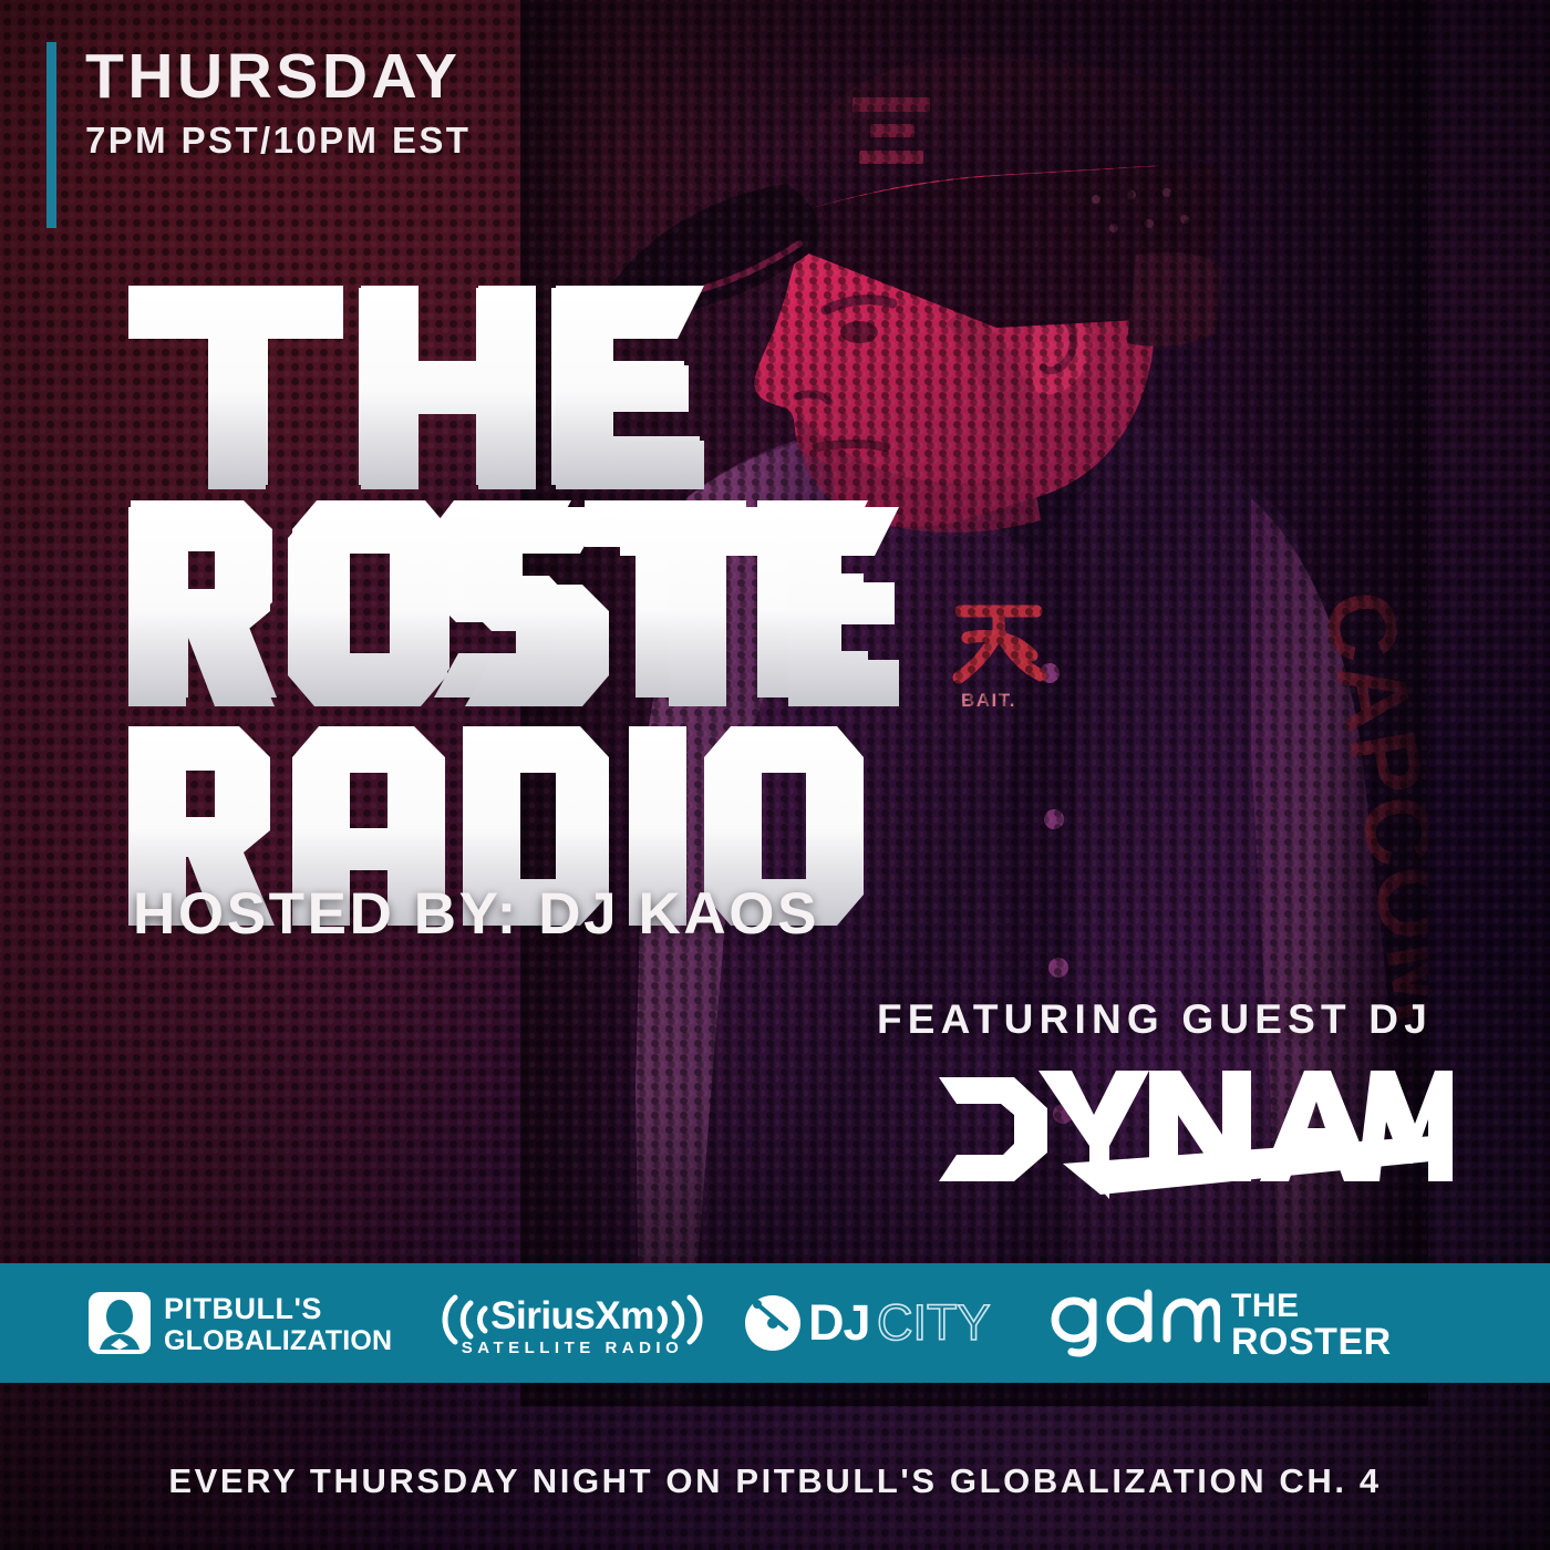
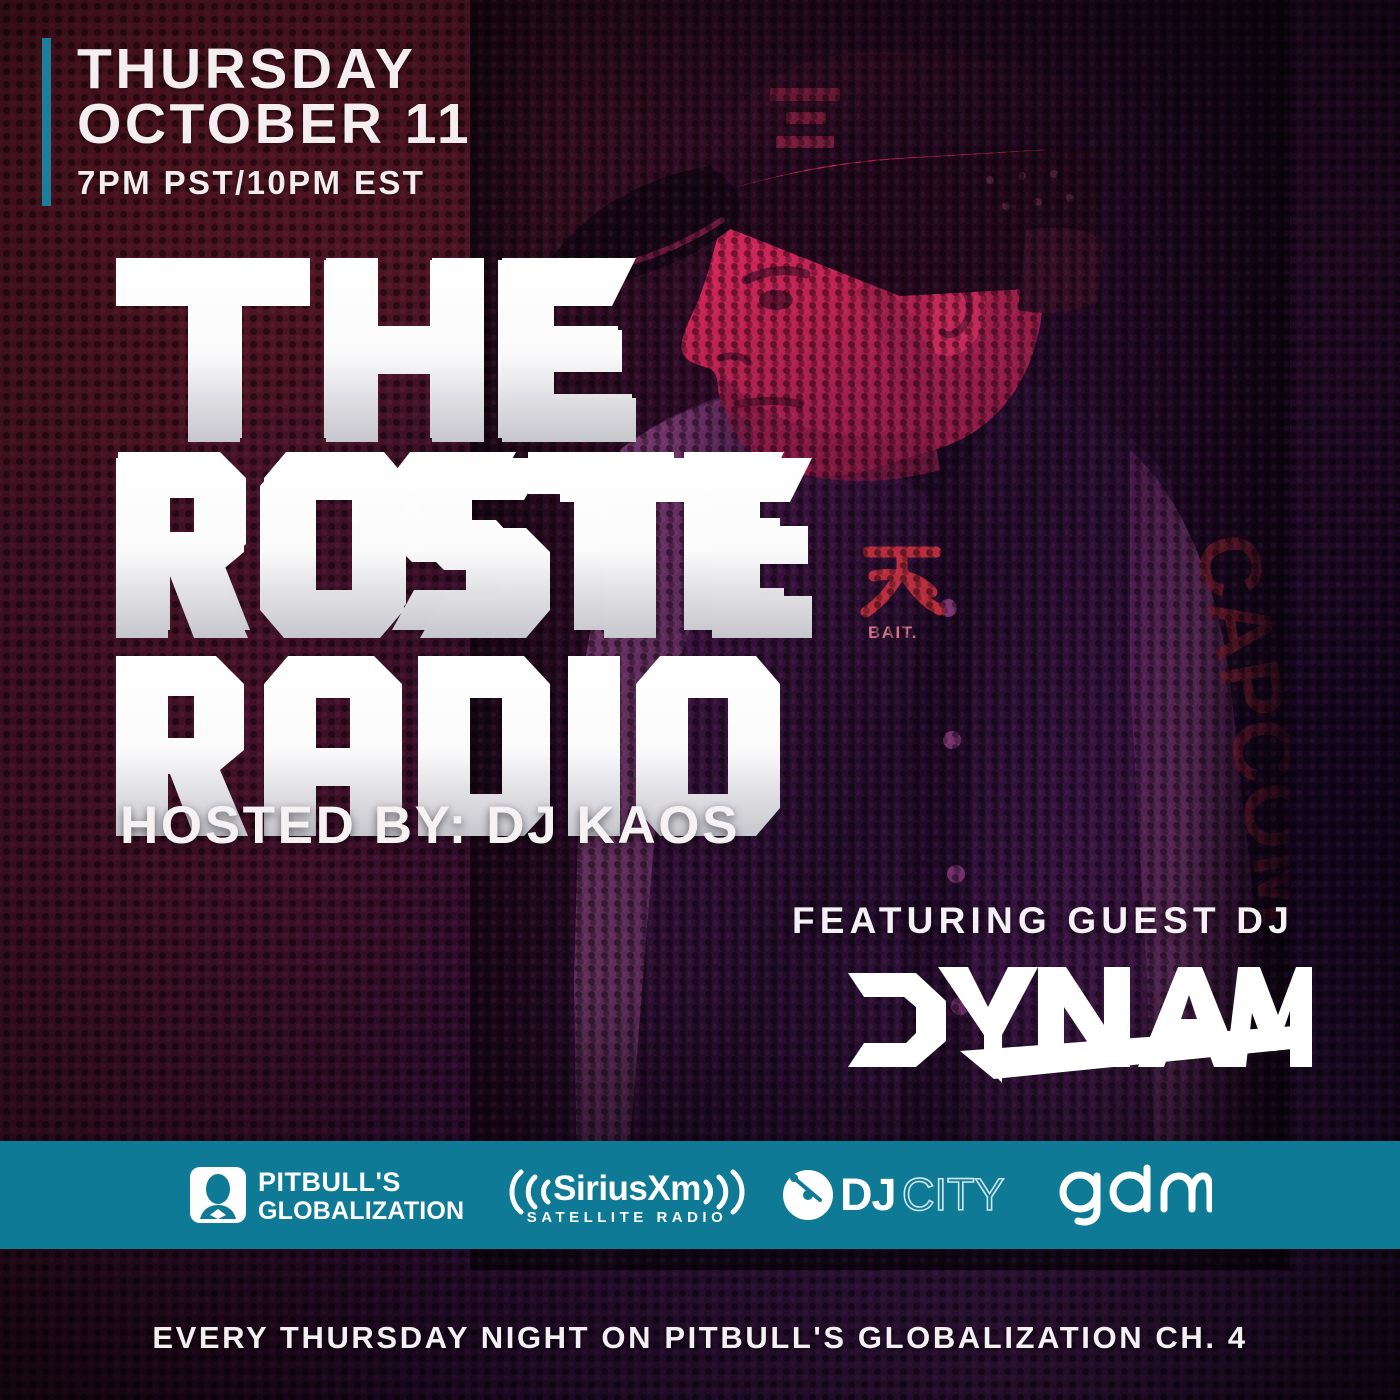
  THURSDAY
+ OCTOBER 11
  7PM PST/10PM EST
  HOSTED BY: DJ KAOS
  FEATURING GUEST DJ
  PITBULL'S
  GLOBALIZATION
  SiriusXm
  SATELLITE RADIO
  DJ
  CITY
- THE
- ROSTER
  EVERY THURSDAY NIGHT ON PITBULL'S GLOBALIZATION CH. 4
